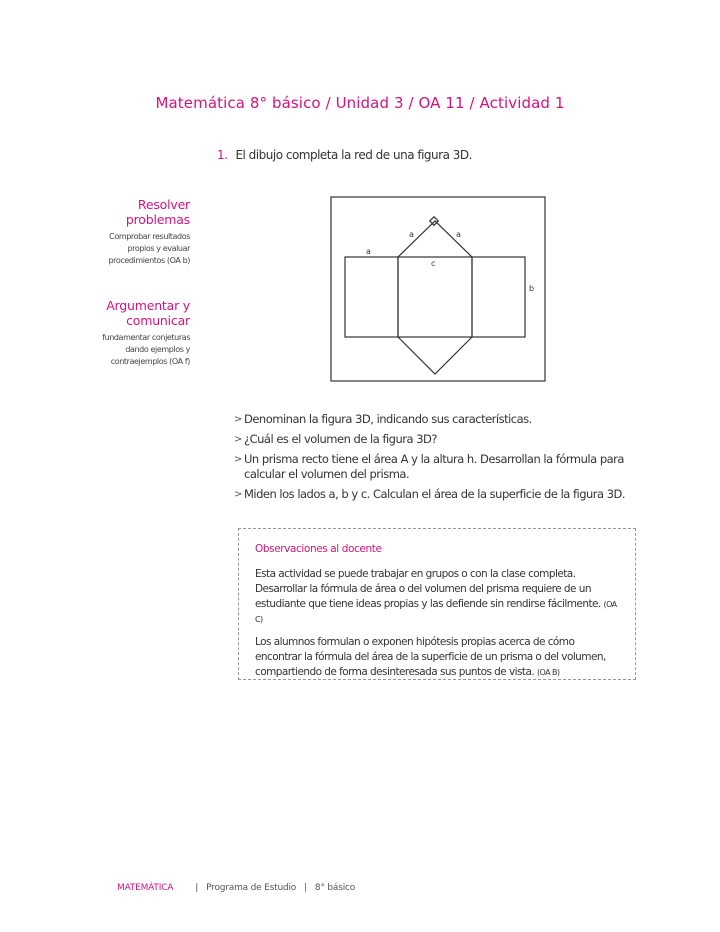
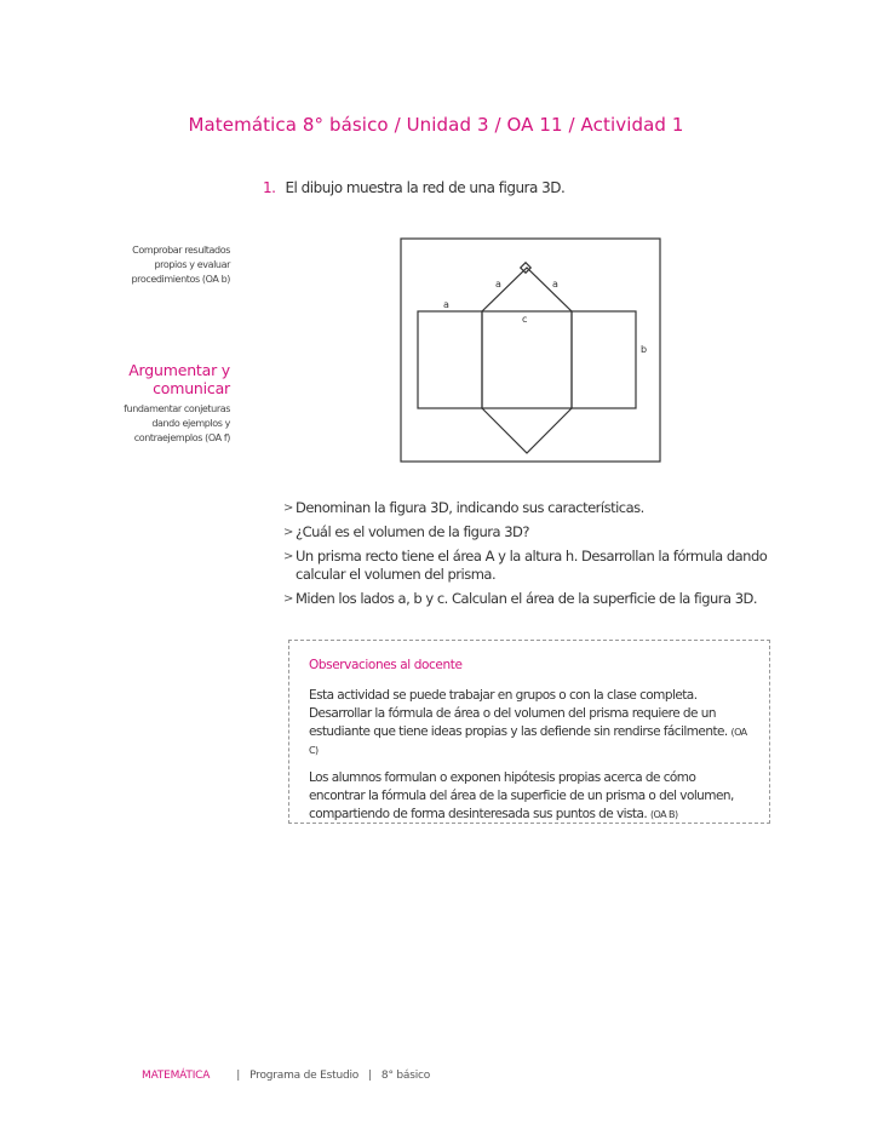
  Matemática 8° básico / Unidad 3 / OA 11 / Actividad 1
- 1. El dibujo completa la red de una figura 3D.
+ 1. El dibujo muestra la red de una figura 3D.
- Resolver
- problemas
  Comprobar resultados
  propios y evaluar
  procedimientos (OA b)
  Argumentar y
  comunicar
  fundamentar conjeturas
  dando ejemplos y
  contraejemplos (OA f)
  a
  a
  a
  c
  b
  >
  Denominan la figura 3D, indicando sus características.
  >
  ¿Cuál es el volumen de la figura 3D?
  >
- Un prisma recto tiene el área A y la altura h. Desarrollan la fórmula para calcular el volumen del prisma.
+ Un prisma recto tiene el área A y la altura h. Desarrollan la fórmula dando calcular el volumen del prisma.
  >
  Miden los lados a, b y c. Calculan el área de la superficie de la figura 3D.
  Observaciones al docente
  Esta actividad se puede trabajar en grupos o con la clase completa. Desarrollar la fórmula de área o del volumen del prisma requiere de un estudiante que tiene ideas propias y las defiende sin rendirse fácilmente. (OA C)
  Los alumnos formulan o exponen hipótesis propias acerca de cómo encontrar la fórmula del área de la superficie de un prisma o del volumen, compartiendo de forma desinteresada sus puntos de vista. (OA B)
  MATEMÁTICA | Programa de Estudio | 8° básico
